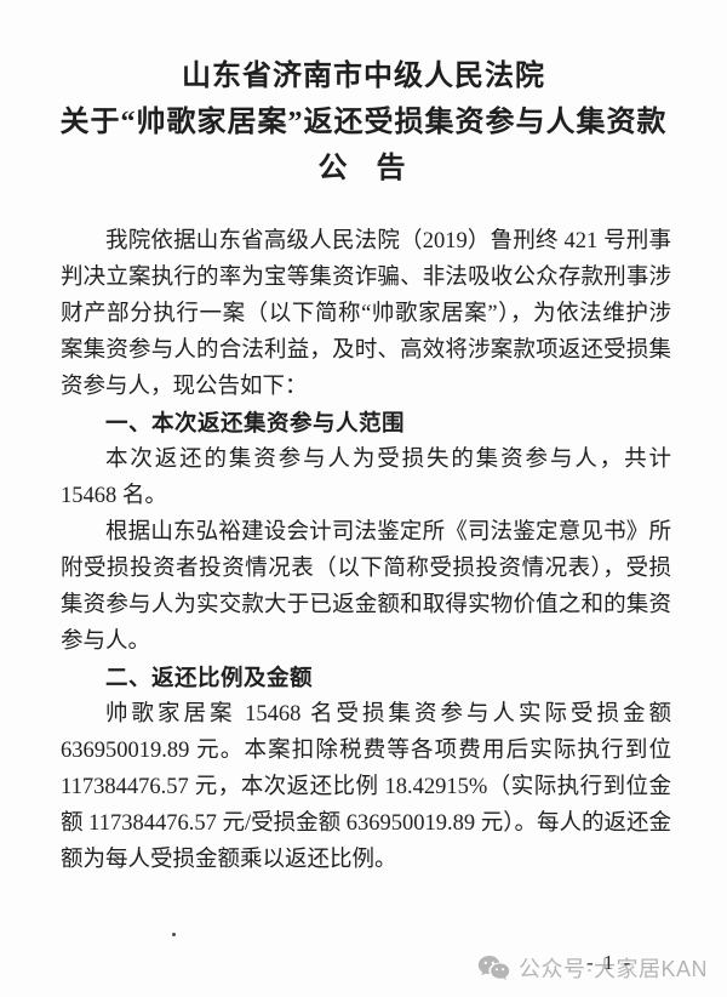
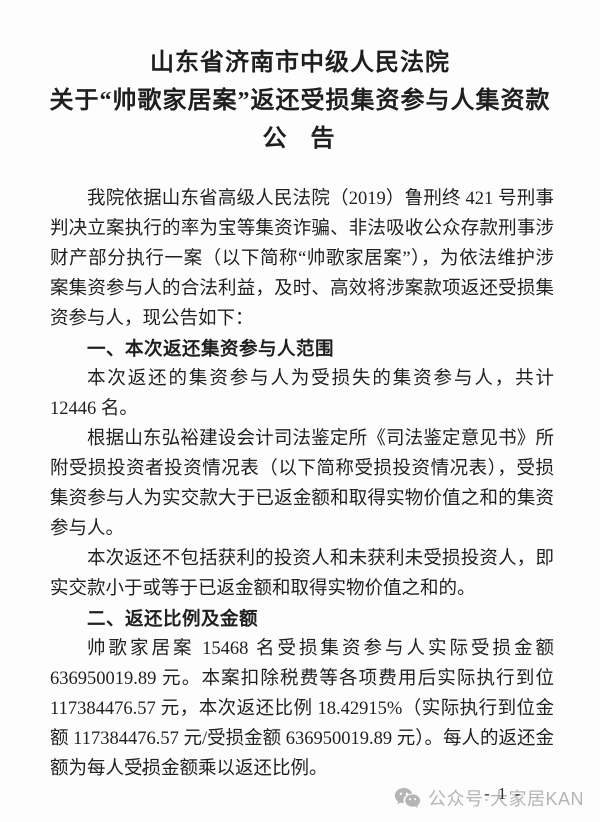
  山东省济南市中级人民法院
  关于“帅歌家居案”返还受损集资参与人集资款
  公 告
  我院依据山东省高级人民法院（2019）鲁刑终 421 号刑事判决立案执行的率为宝等集资诈骗、非法吸收公众存款刑事涉财产部分执行一案（以下简称“帅歌家居案”），为依法维护涉案集资参与人的合法利益，及时、高效将涉案款项返还受损集资参与人，现公告如下：
  一、本次返还集资参与人范围
- 本次返还的集资参与人为受损失的集资参与人，共计 15468 名。
+ 本次返还的集资参与人为受损失的集资参与人，共计 12446 名。
  根据山东弘裕建设会计司法鉴定所《司法鉴定意见书》所附受损投资者投资情况表（以下简称受损投资情况表），受损集资参与人为实交款大于已返金额和取得实物价值之和的集资参与人。
+ 本次返还不包括获利的投资人和未获利未受损投资人，即实交款小于或等于已返金额和取得实物价值之和的。
  二、返还比例及金额
  帅歌家居案 15468 名受损集资参与人实际受损金额 636950019.89 元。本案扣除税费等各项费用后实际执行到位 117384476.57 元，本次返还比例 18.42915%（实际执行到位金额 117384476.57 元/受损金额 636950019.89 元）。每人的返还金额为每人受损金额乘以返还比例。
  公众号·大家居KAN
  - 1 -
